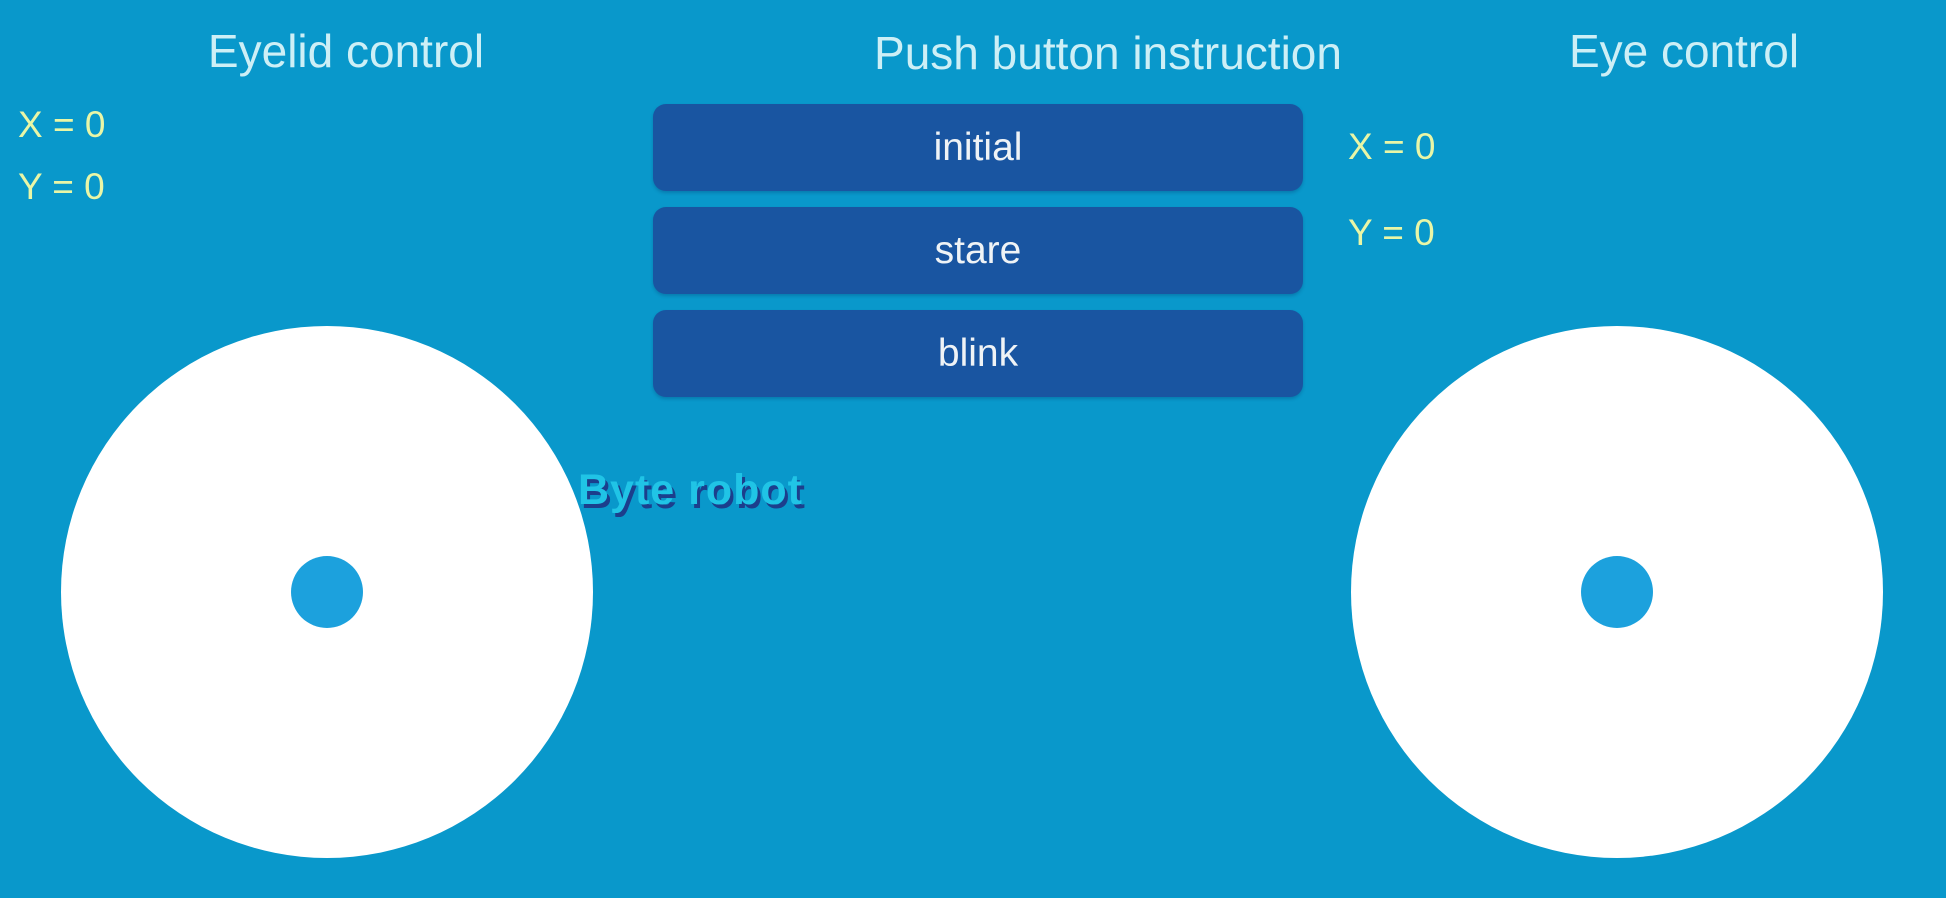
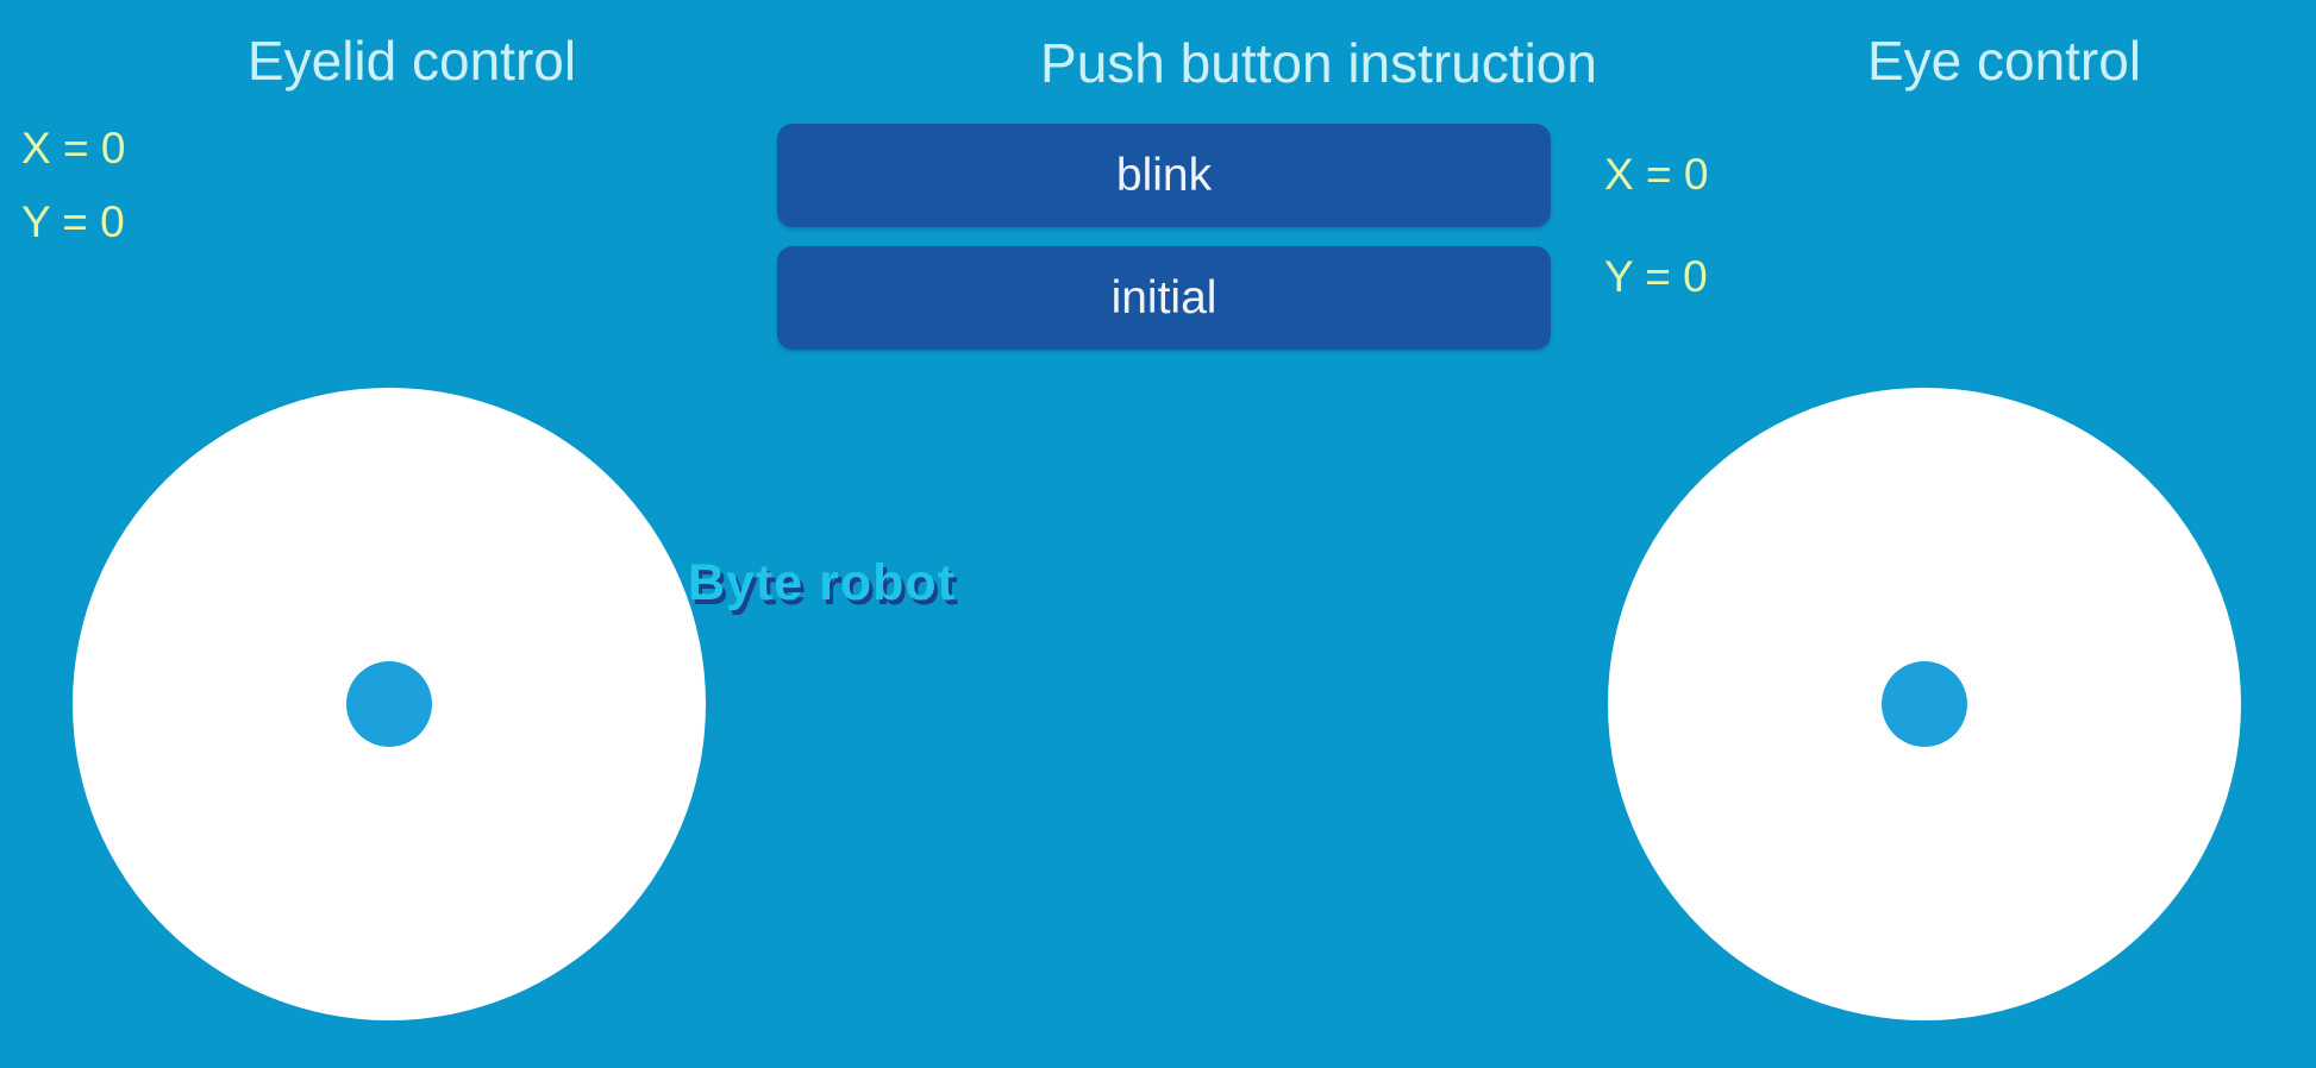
  Eyelid control
  Push button instruction
  Eye control
  X = 0
  Y = 0
  X = 0
  Y = 0
- initial
+ blink
- stare
- blink
+ initial
  Byte robot
